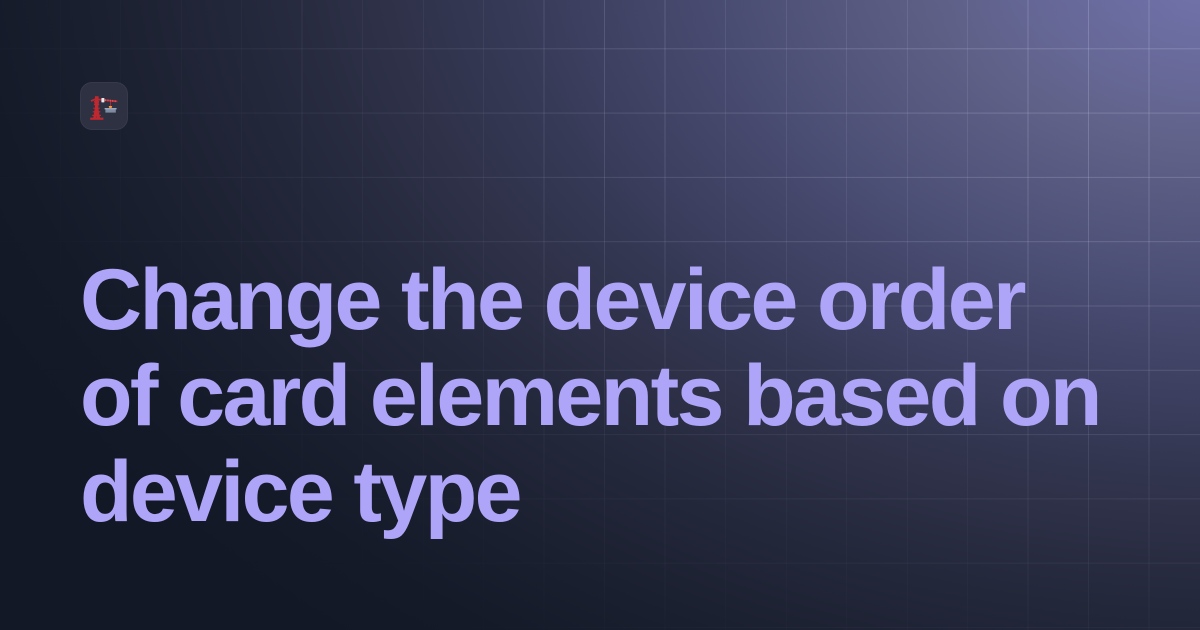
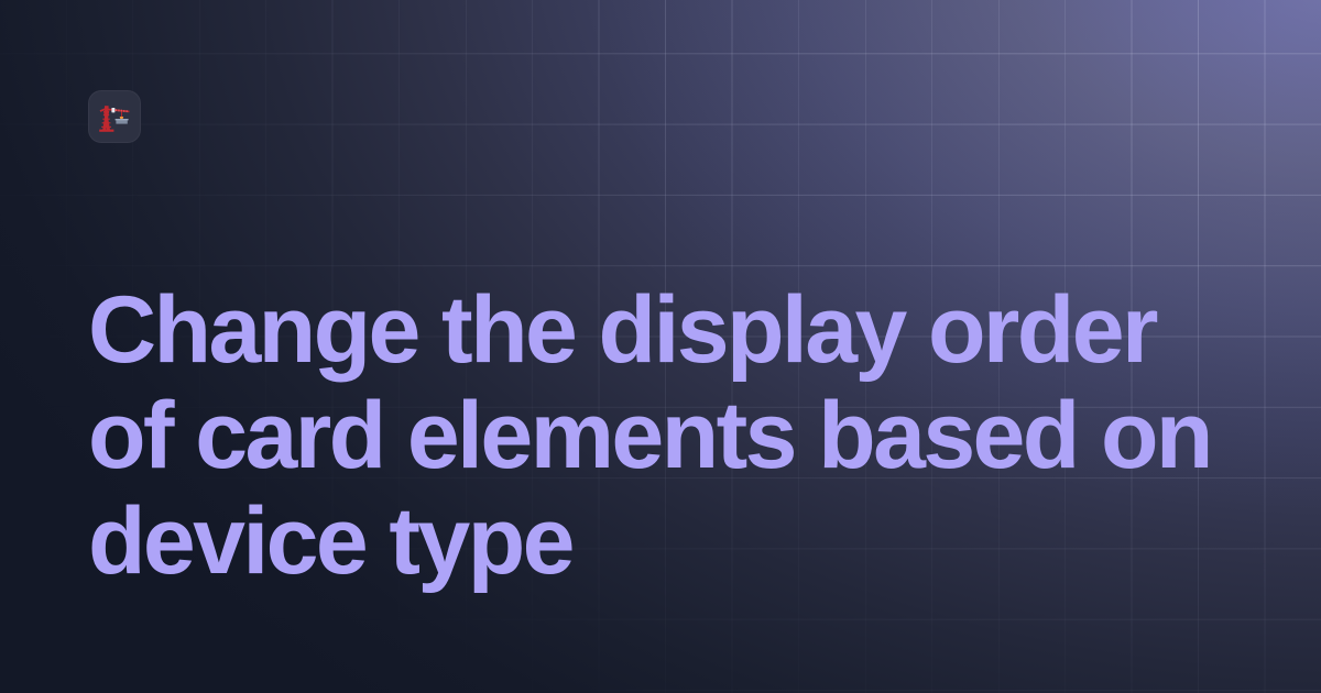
- Change the device order of card elements based on device type
+ Change the display order of card elements based on device type
